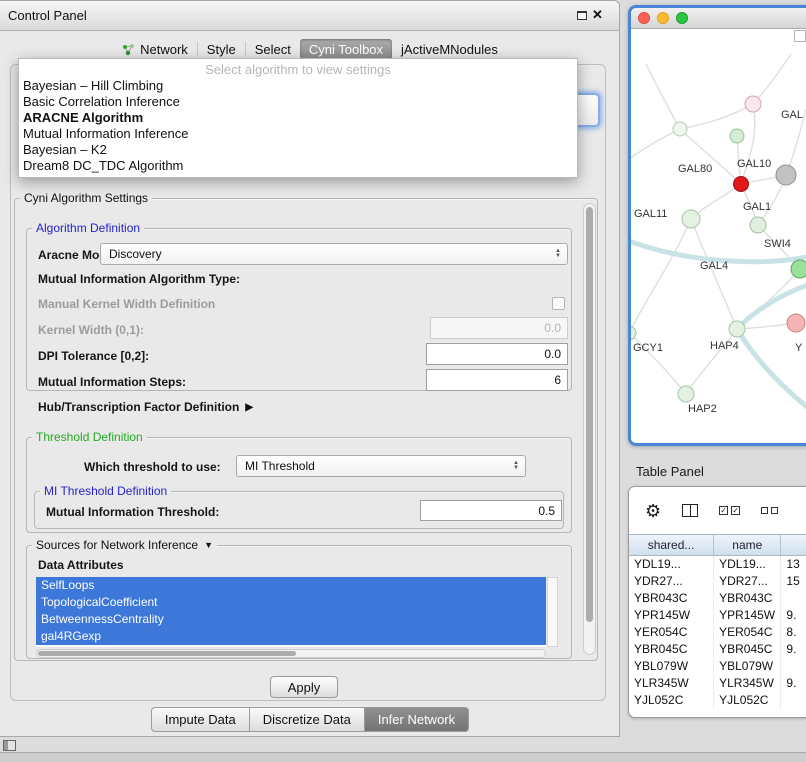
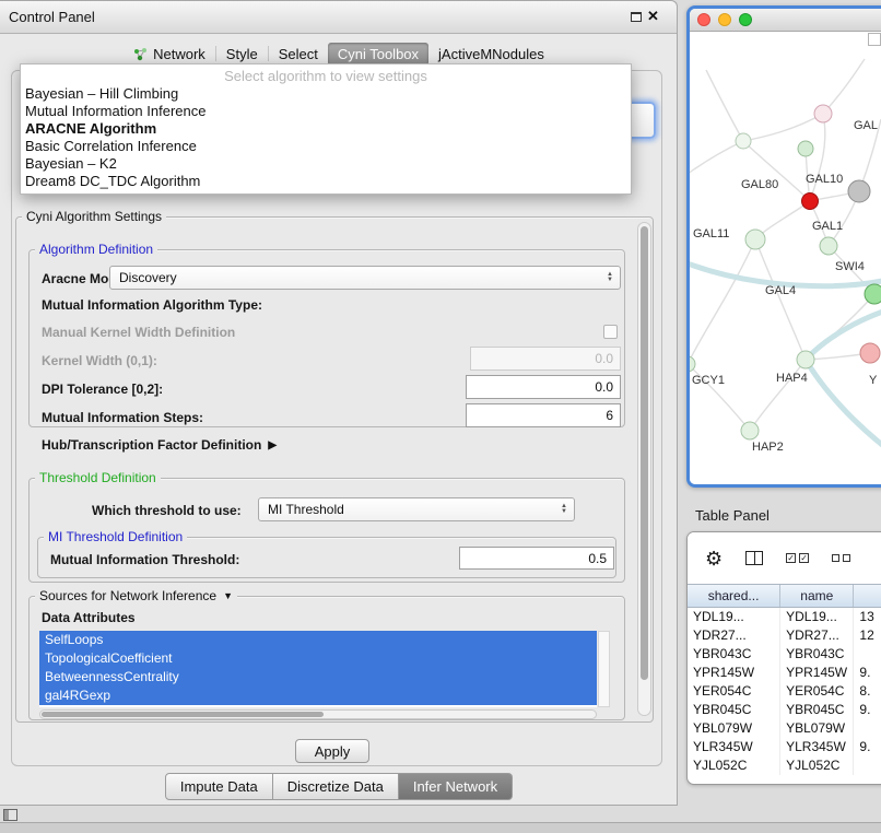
  Control Panel
  ✕
  Network
  Style
  Select
  Cyni Toolbox
  jActiveMNodules
  Select algorithm to view settings
  Bayesian – Hill Climbing
- Basic Correlation Inference
+ Mutual Information Inference
  ARACNE Algorithm
- Mutual Information Inference
+ Basic Correlation Inference
  Bayesian – K2
  Dream8 DC_TDC Algorithm
  Cyni Algorithm Settings
  Algorithm Definition
  Aracne Mo
  Discovery
  Mutual Information Algorithm Type:
  Manual Kernel Width Definition
  Kernel Width (0,1):
  0.0
  DPI Tolerance [0,2]:
  0.0
  Mutual Information Steps:
  6
  Hub/Transcription Factor Definition
  ▶
  Threshold Definition
  Which threshold to use:
  MI Threshold
  MI Threshold Definition
  Mutual Information Threshold:
  0.5
  Sources for Network Inference
  ▼
  Data Attributes
  SelfLoops
  TopologicalCoefficient
  BetweennessCentrality
  gal4RGexp
  Apply
  Impute Data
  Discretize Data
  Infer Network
  GAL
  GAL80
  GAL10
  GAL11
  GAL1
  SWI4
  GAL4
  GCY1
  HAP4
  Y
  HAP2
  Table Panel
  ⚙
  ✓
  ✓
  shared...
  name
  YDL19...
  YDL19...
  13
  YDR27...
  YDR27...
- 15
+ 12
  YBR043C
  YBR043C
  YPR145W
  YPR145W
  9.
  YER054C
  YER054C
  8.
  YBR045C
  YBR045C
  9.
  YBL079W
  YBL079W
  YLR345W
  YLR345W
  9.
  YJL052C
  YJL052C
